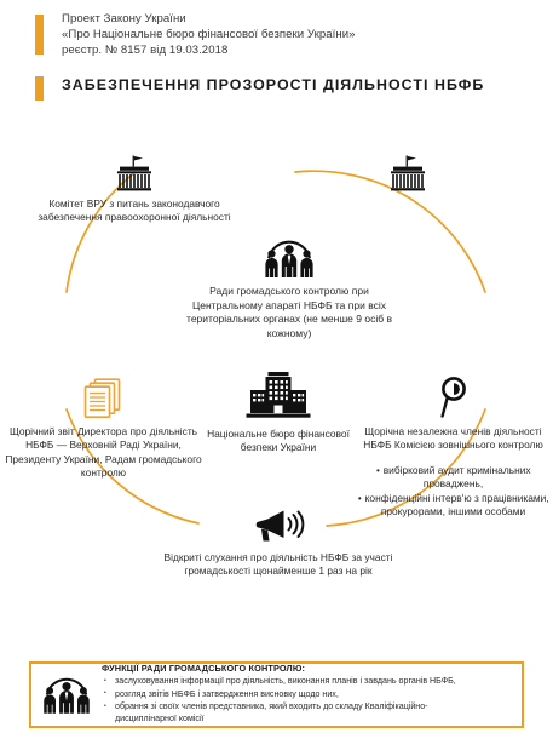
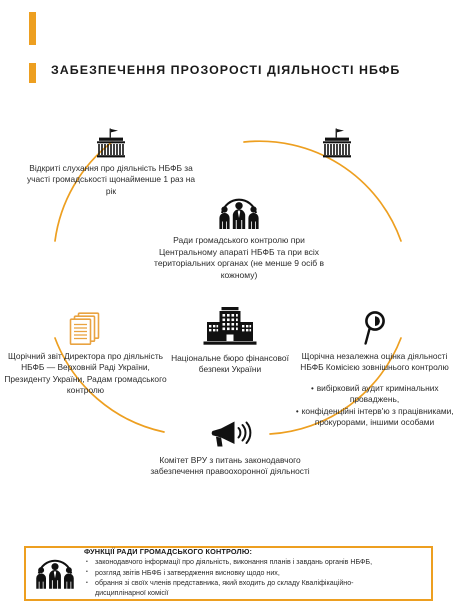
- Проект Закону України
- «Про Національне бюро фінансової безпеки України»
- реєстр. № 8157 від 19.03.2018
  ЗАБЕЗПЕЧЕННЯ ПРОЗОРОСТІ ДІЯЛЬНОСТІ НБФБ
- Комітет ВРУ з питань законодавчого забезпечення правоохоронної діяльності
+ Відкриті слухання про діяльність НБФБ за участі громадськості щонайменше 1 раз на рік
  Ради громадського контролю при Центральному апараті НБФБ та при всіх територіальних органах (не менше 9 осіб в кожному)
  Щорічний звіт Директора про діяльність НБФБ — Верховній Раді України, Президенту України, Радам громадського контролю
  Національне бюро фінансової безпеки України
- Щорічна незалежна членів діяльності НБФБ Комісією зовнішнього контролю
+ Щорічна незалежна оцінка діяльності НБФБ Комісією зовнішнього контролю
  • вибірковий аудит кримінальних проваджень,
  • конфіденційні інтерв'ю з працівниками, прокурорами, іншими особами
- Відкриті слухання про діяльність НБФБ за участі громадськості щонайменше 1 раз на рік
+ Комітет ВРУ з питань законодавчого забезпечення правоохоронної діяльності
  ФУНКЦІЇ РАДИ ГРОМАДСЬКОГО КОНТРОЛЮ:
- заслуховування інформації про діяльність, виконання планів і завдань органів НБФБ,
+ законодавчого інформації про діяльність, виконання планів і завдань органів НБФБ,
  розгляд звітів НБФБ і затвердження висновку щодо них,
  обрання зі своїх членів представника, який входить до складу Кваліфікаційно-
  дисциплінарної комісії
